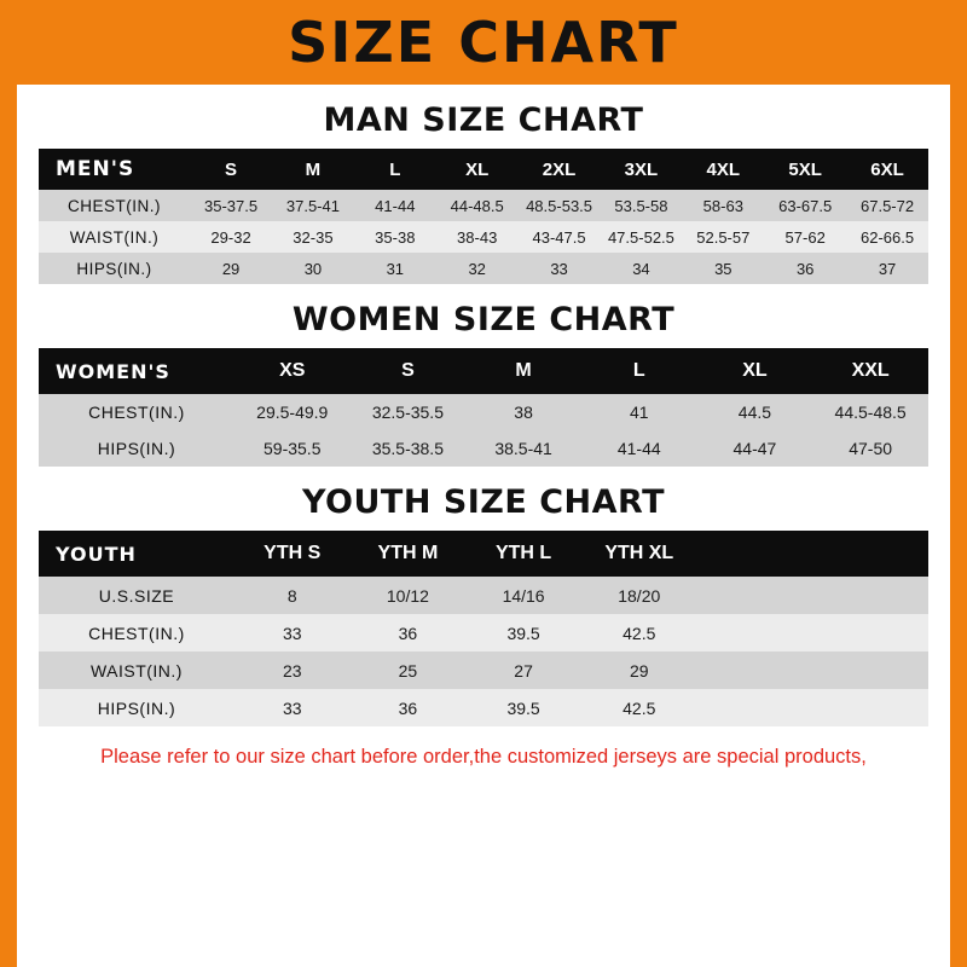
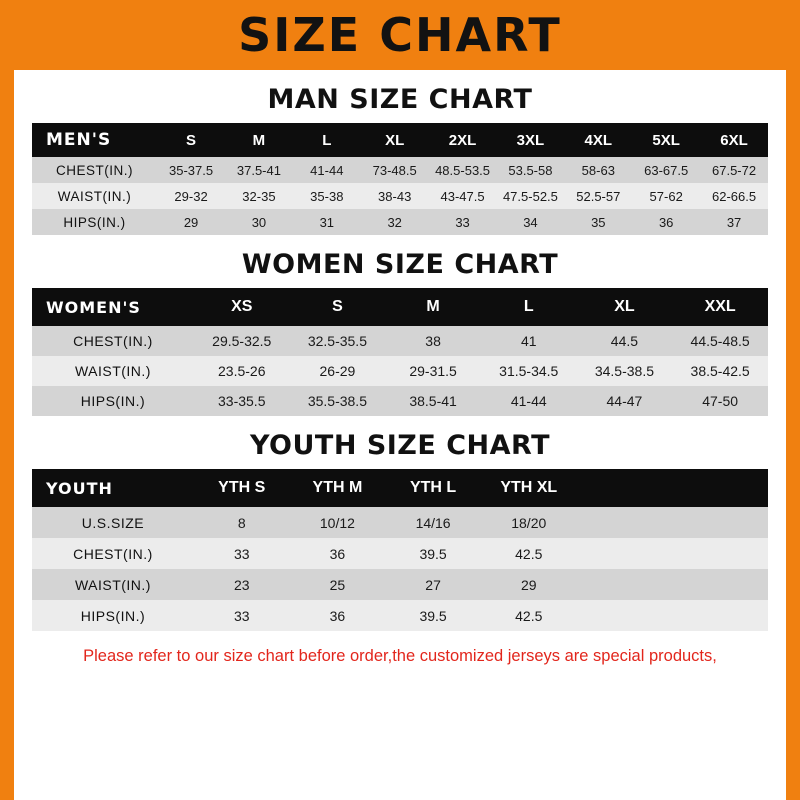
  SIZE CHART
  MAN SIZE CHART
  MEN'S	S	M	L	XL	2XL	3XL	4XL	5XL	6XL
- CHEST(IN.)	35-37.5	37.5-41	41-44	44-48.5	48.5-53.5	53.5-58	58-63	63-67.5	67.5-72
+ CHEST(IN.)	35-37.5	37.5-41	41-44	73-48.5	48.5-53.5	53.5-58	58-63	63-67.5	67.5-72
  WAIST(IN.)	29-32	32-35	35-38	38-43	43-47.5	47.5-52.5	52.5-57	57-62	62-66.5
  HIPS(IN.)	29	30	31	32	33	34	35	36	37
  WOMEN SIZE CHART
  WOMEN'S	XS	S	M	L	XL	XXL
- CHEST(IN.)	29.5-49.9	32.5-35.5	38	41	44.5	44.5-48.5
+ CHEST(IN.)	29.5-32.5	32.5-35.5	38	41	44.5	44.5-48.5
+ WAIST(IN.)	23.5-26	26-29	29-31.5	31.5-34.5	34.5-38.5	38.5-42.5
- HIPS(IN.)	59-35.5	35.5-38.5	38.5-41	41-44	44-47	47-50
+ HIPS(IN.)	33-35.5	35.5-38.5	38.5-41	41-44	44-47	47-50
  YOUTH SIZE CHART
  YOUTH	YTH S	YTH M	YTH L	YTH XL
  U.S.SIZE	8	10/12	14/16	18/20
  CHEST(IN.)	33	36	39.5	42.5
  WAIST(IN.)	23	25	27	29
  HIPS(IN.)	33	36	39.5	42.5
  Please refer to our size chart before order,the customized jerseys are special products,
